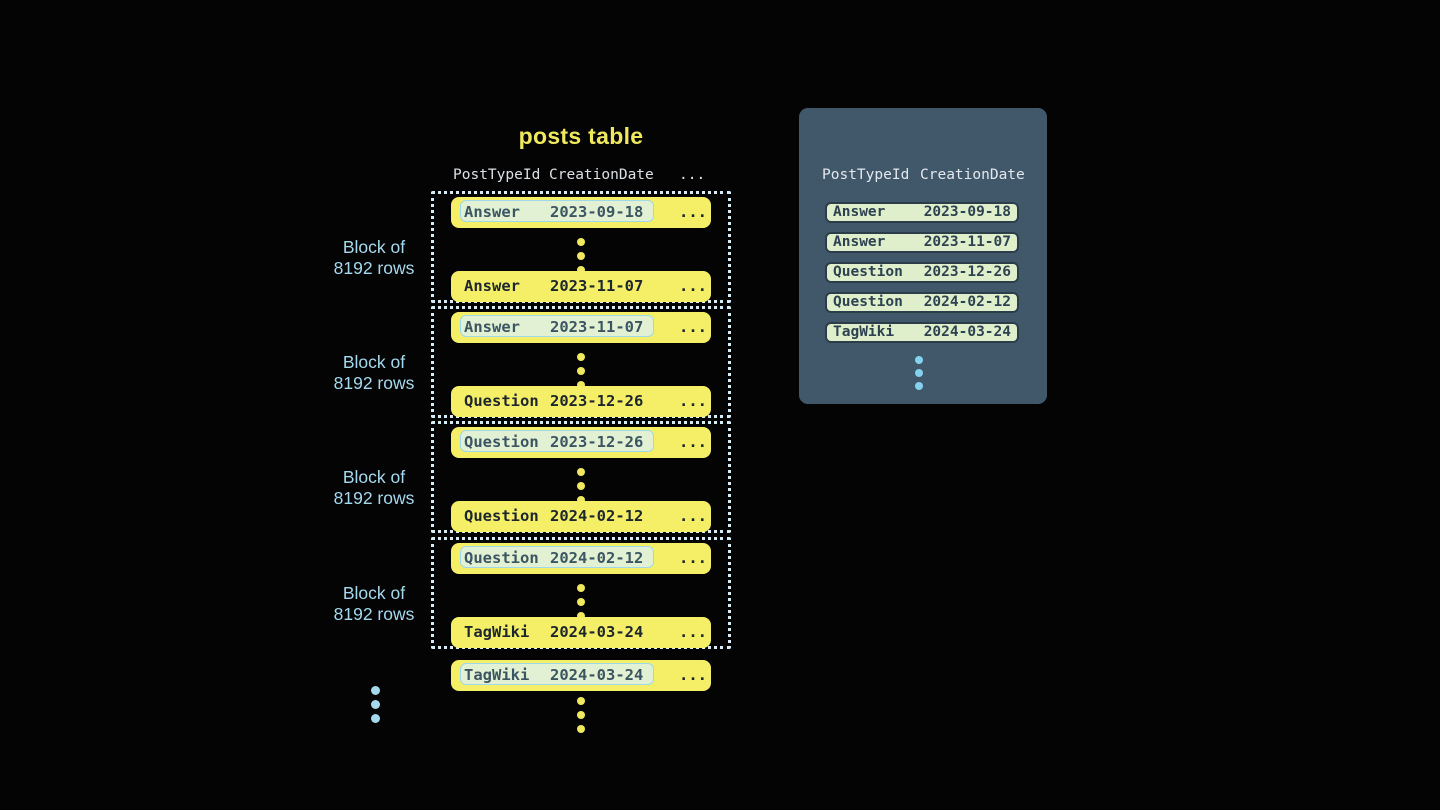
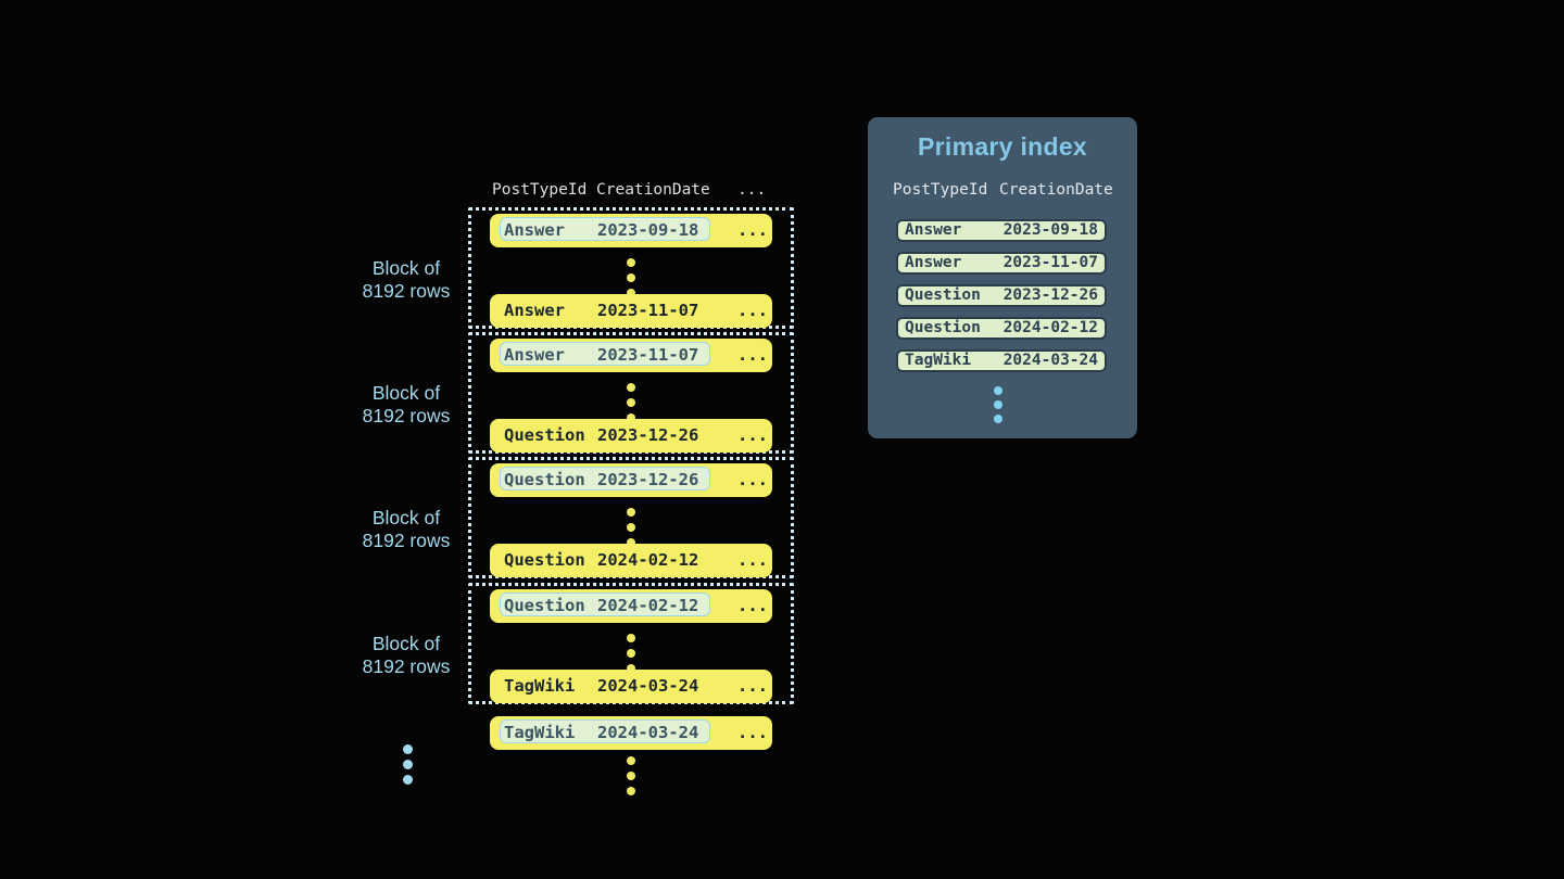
- posts table
  PostTypeId
  CreationDate
  ...
  Answer
  2023-09-18
  ...
  Answer
  2023-11-07
  ...
  Answer
  2023-11-07
  ...
  Question
  2023-12-26
  ...
  Question
  2023-12-26
  ...
  Question
  2024-02-12
  ...
  Question
  2024-02-12
  ...
  TagWiki
  2024-03-24
  ...
  TagWiki
  2024-03-24
  ...
  Block of
  8192 rows
  Block of
  8192 rows
  Block of
  8192 rows
  Block of
  8192 rows
+ Primary index
  PostTypeId
  CreationDate
  Answer
  2023-09-18
  Answer
  2023-11-07
  Question
  2023-12-26
  Question
  2024-02-12
  TagWiki
  2024-03-24
